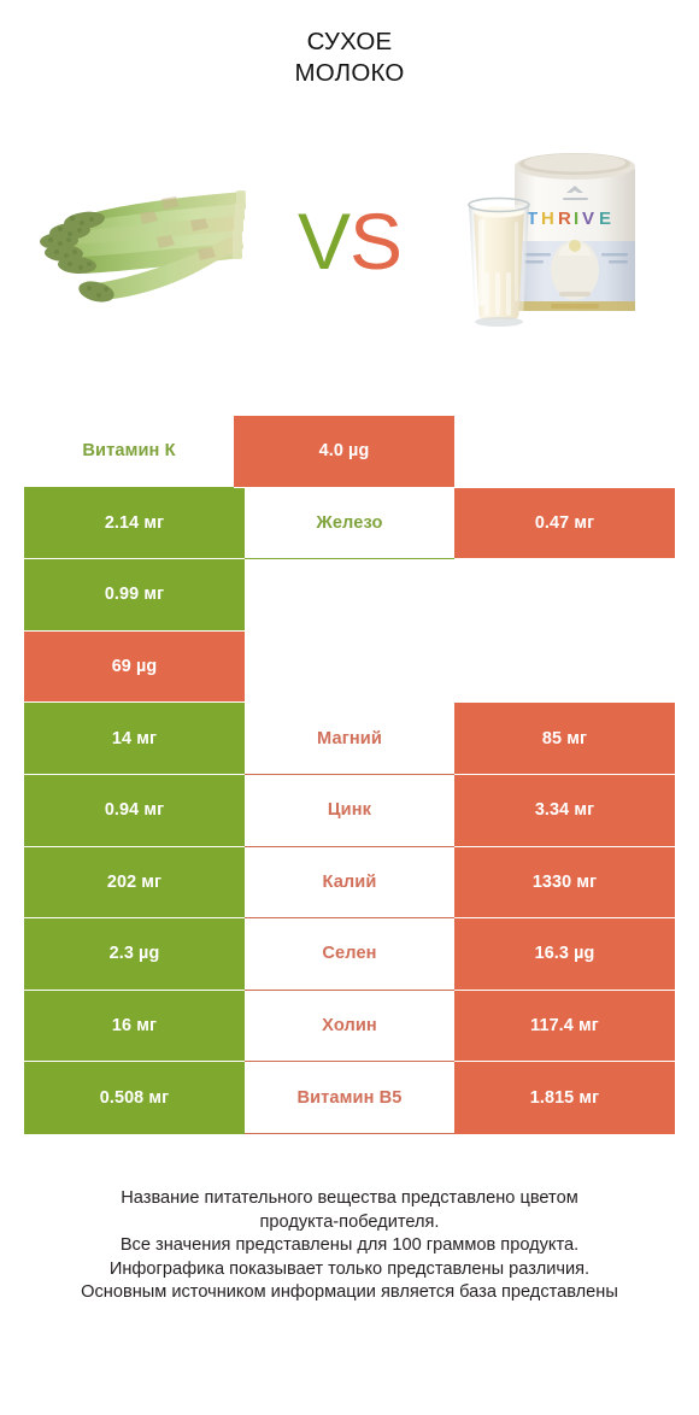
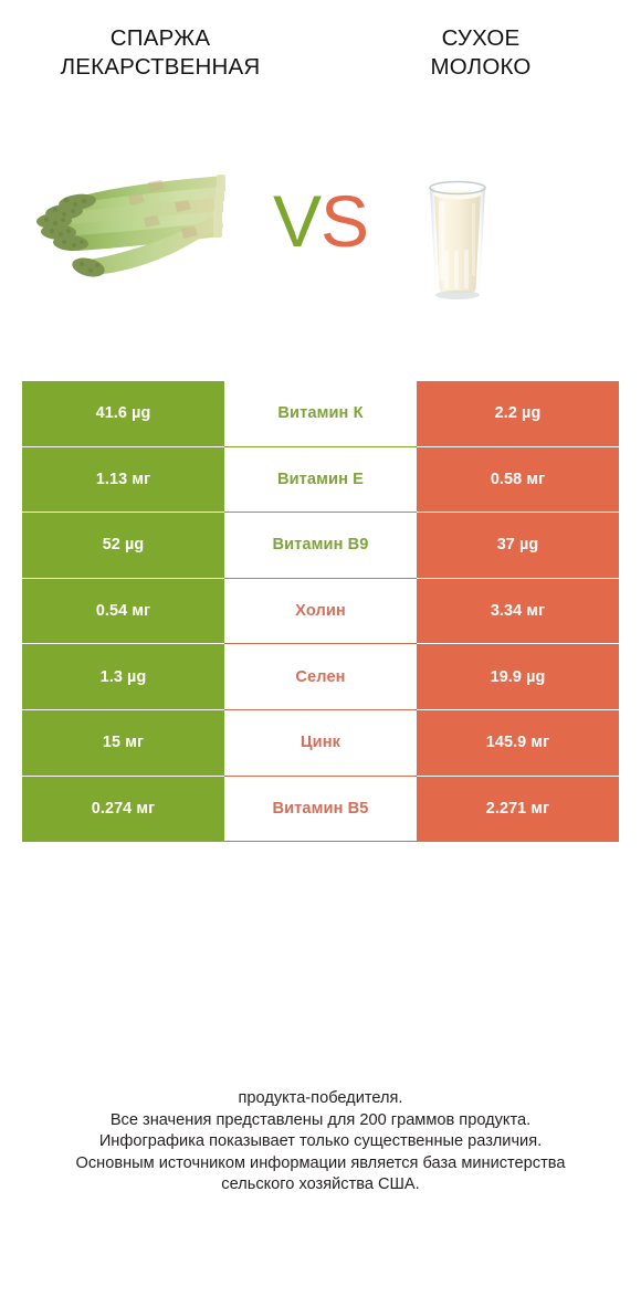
+ СПАРЖА
+ ЛЕКАРСТВЕННАЯ
  СУХОЕ
  МОЛОКО
- T
- H
- R
- I
- V
- E
  VS
+ 41.6 µg
  Витамин К
- 4.0 µg
+ 2.2 µg
- 2.14 мг
- Железо
- 0.47 мг
- 0.99 мг
+ 1.13 мг
+ Витамин Е
+ 0.58 мг
+ 52 µg
+ Витамин B9
- 69 µg
+ 37 µg
- 14 мг
- Магний
- 85 мг
- 0.94 мг
+ 0.54 мг
- Цинк
+ Холин
  3.34 мг
- 202 мг
- Калий
- 1330 мг
- 2.3 µg
+ 1.3 µg
  Селен
- 16.3 µg
+ 19.9 µg
- 16 мг
+ 15 мг
- Холин
+ Цинк
- 117.4 мг
+ 145.9 мг
- 0.508 мг
+ 0.274 мг
  Витамин B5
- 1.815 мг
+ 2.271 мг
- Название питательного вещества представлено цветом
  продукта-победителя.
- Все значения представлены для 100 граммов продукта.
+ Все значения представлены для 200 граммов продукта.
- Инфографика показывает только представлены различия.
+ Инфографика показывает только существенные различия.
- Основным источником информации является база представлены
+ Основным источником информации является база министерства
+ сельского хозяйства США.
